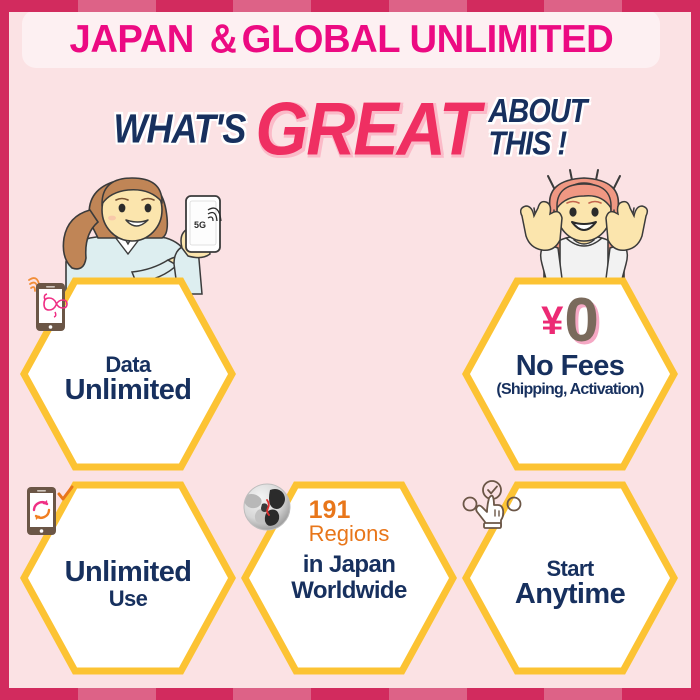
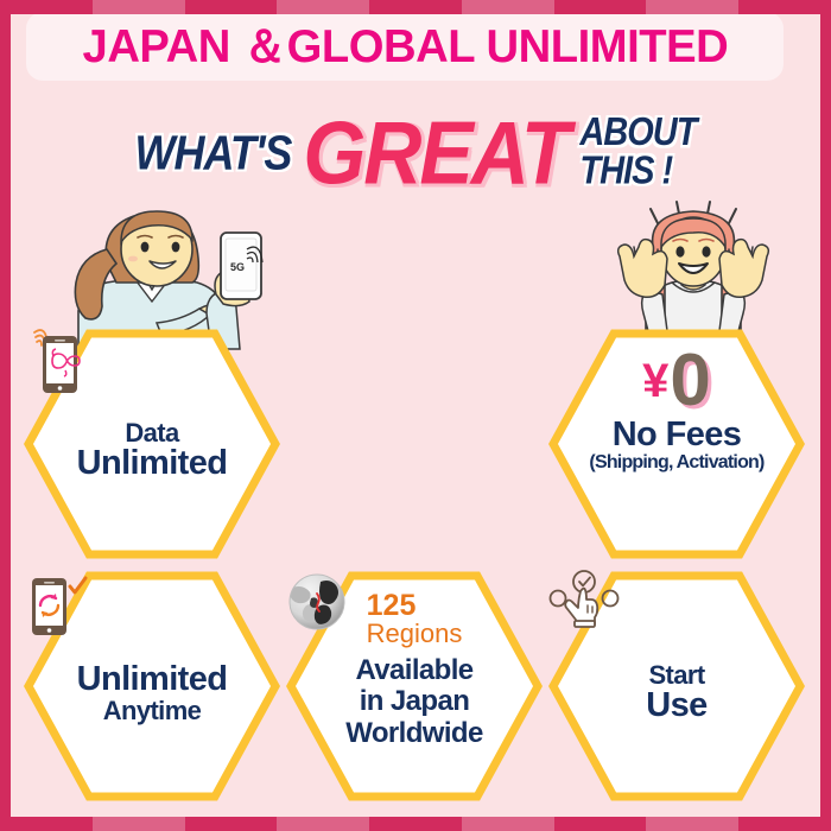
  5G
  JAPAN ＆GLOBAL UNLIMITED
  WHAT'S
  GREAT
  ABOUT
  THIS !
  Data
  Unlimited
  ¥
  0
  No Fees
  (Shipping, Activation)
  Unlimited
- Use
+ Anytime
- 191
+ 125
  Regions
+ Available
  in Japan
  Worldwide
  Start
- Anytime
+ Use
